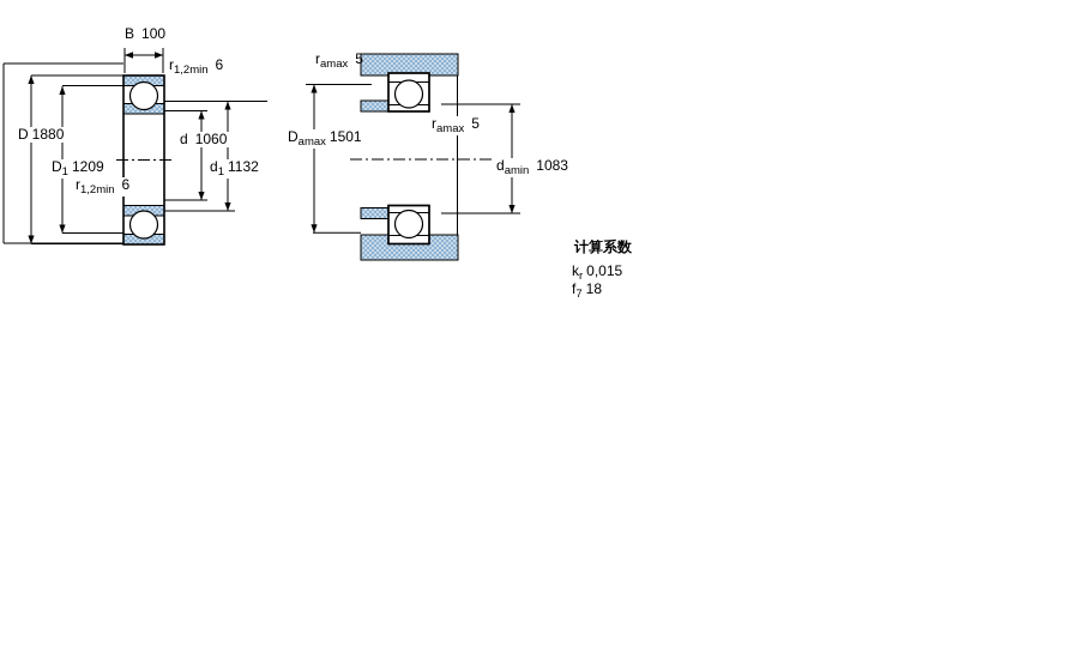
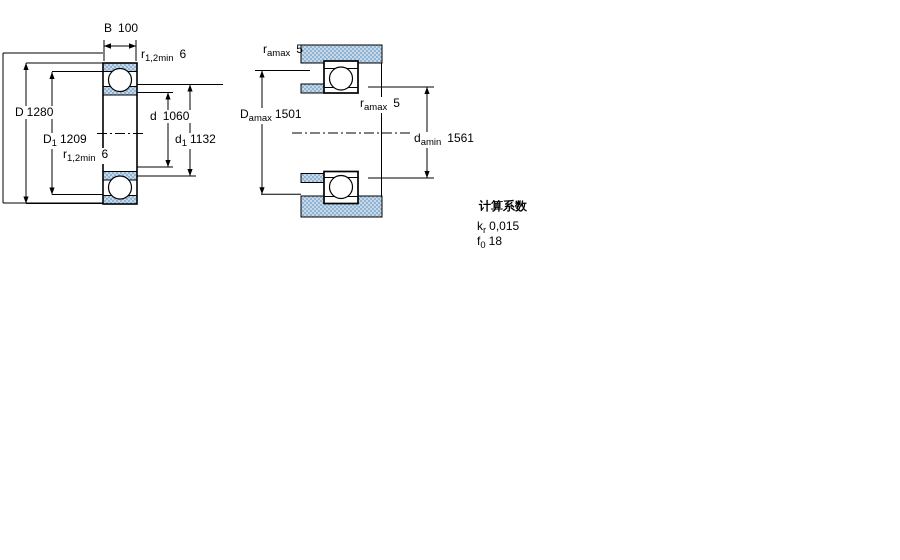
  B 100
  r1,2min 6
- D 1880
+ D 1280
  D1 1209
  r1,2min 6
  d 1060
  d1 1132
  ramax 5
  Damax 1501
  ramax 5
- damin 1083
+ damin 1561
  计算系数
  kr 0,015
- f7 18
+ f0 18
